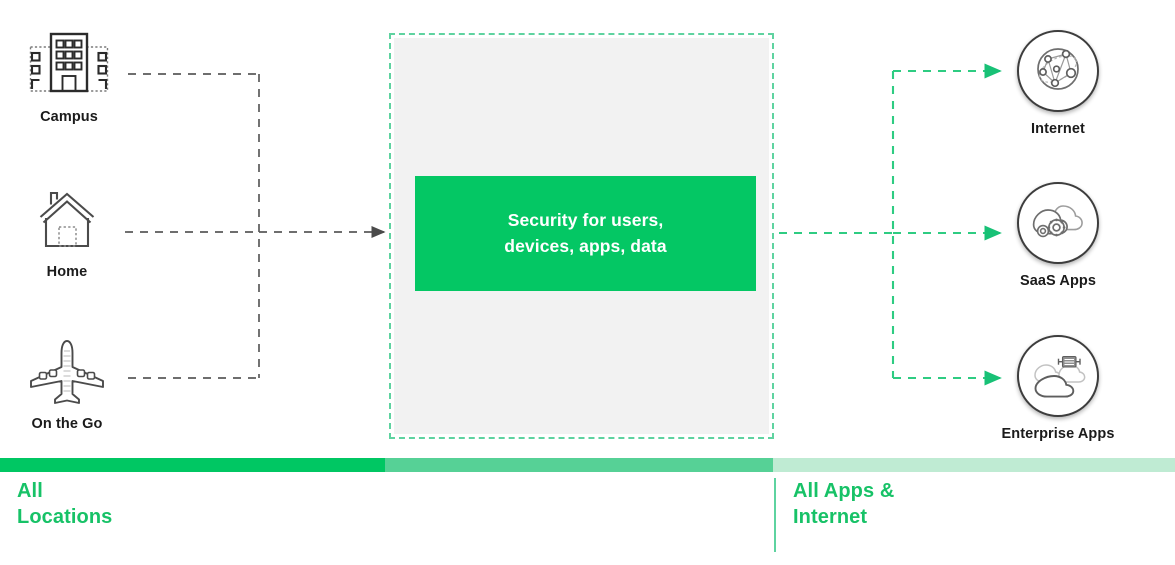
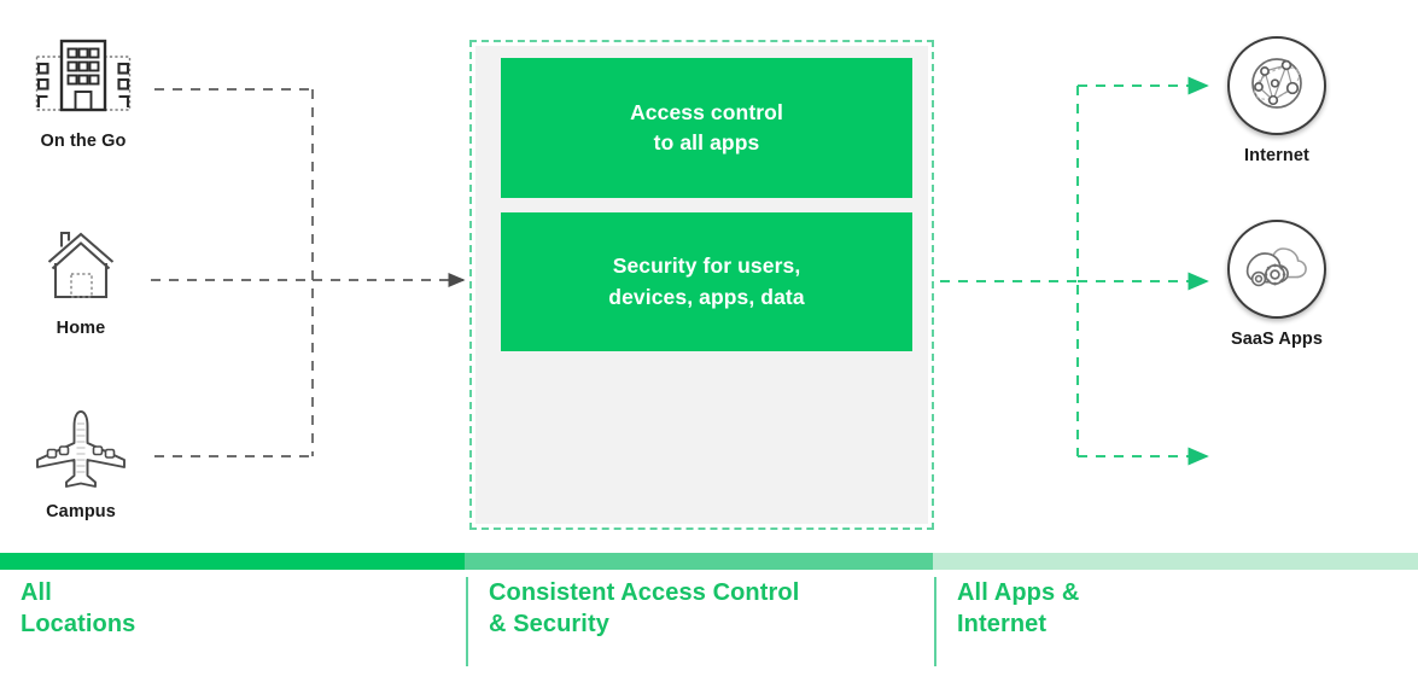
- Campus
+ On the Go
  Home
- On the Go
+ Campus
+ Access control
+ to all apps
  Security for users,
  devices, apps, data
  Internet
  SaaS Apps
- Enterprise Apps
  All
  Locations
+ Consistent Access Control
+ & Security
  All Apps &
  Internet
